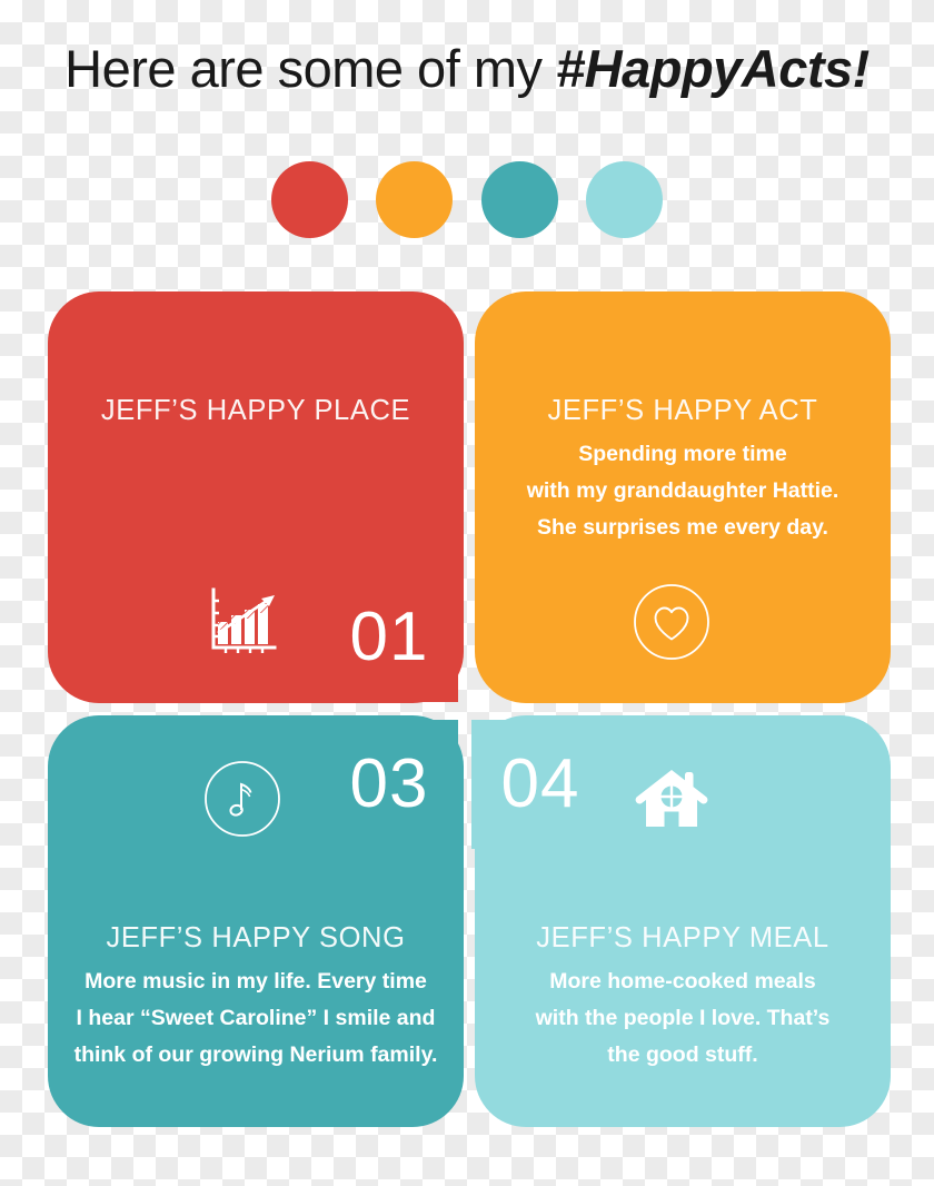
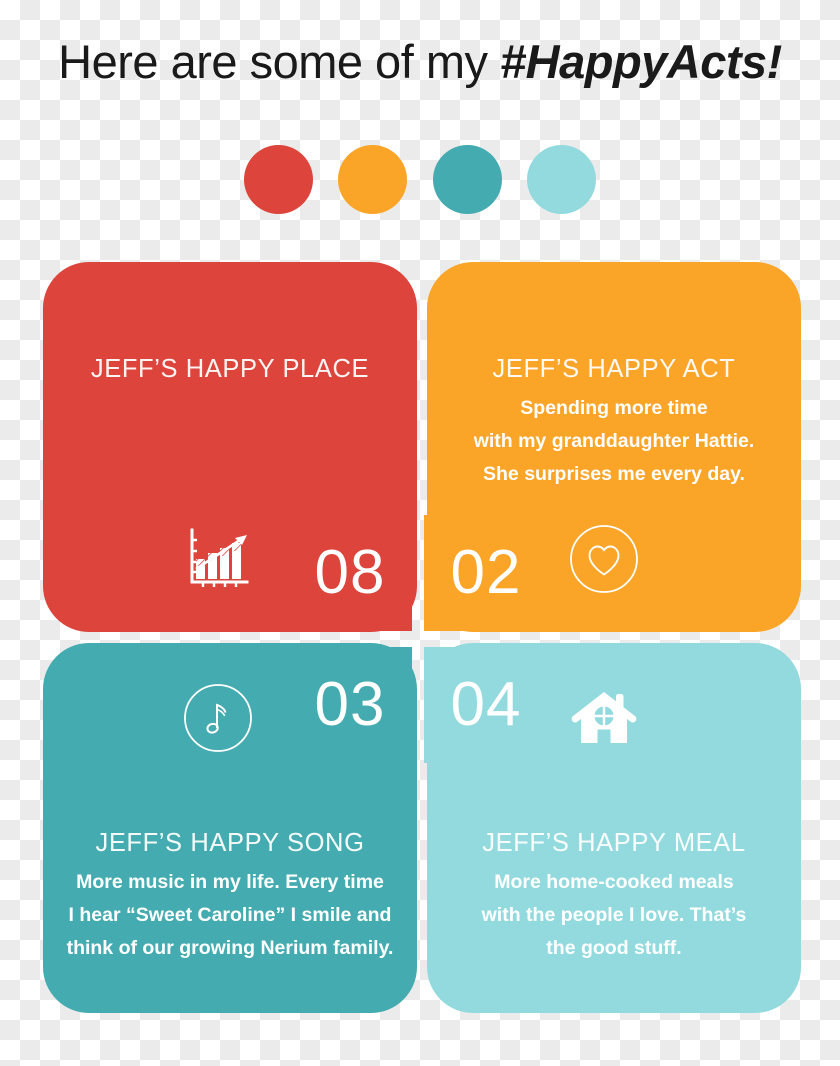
  Here are some of my #HappyActs!
  JEFF’S HAPPY PLACE
  JEFF’S HAPPY ACT
  Spending more time
  with my granddaughter Hattie.
  She surprises me every day.
  JEFF’S HAPPY SONG
  More music in my life. Every time
  I hear “Sweet Caroline” I smile and
  think of our growing Nerium family.
  JEFF’S HAPPY MEAL
  More home-cooked meals
  with the people I love. That’s
  the good stuff.
- 01
+ 08
+ 02
  03
  04
